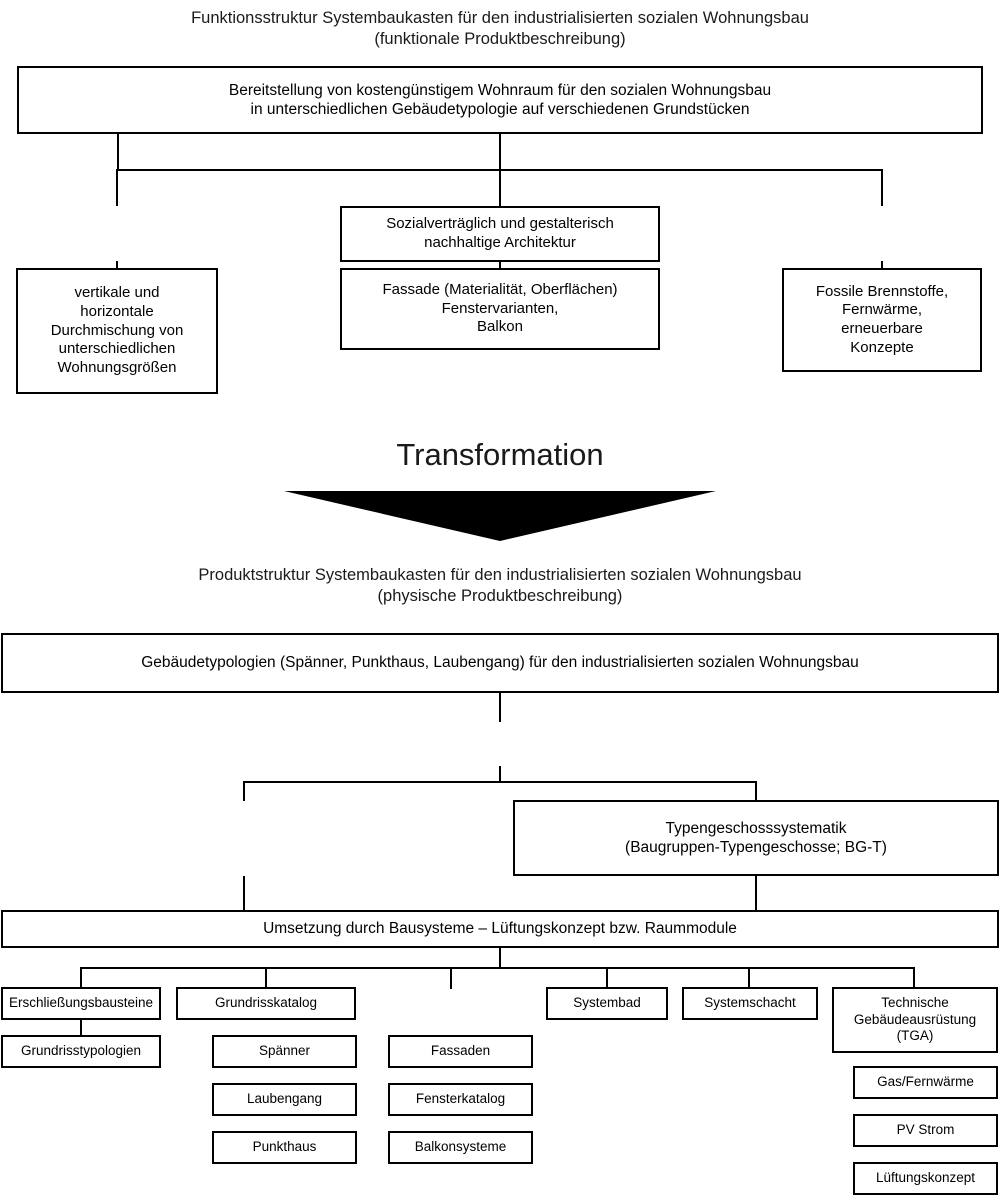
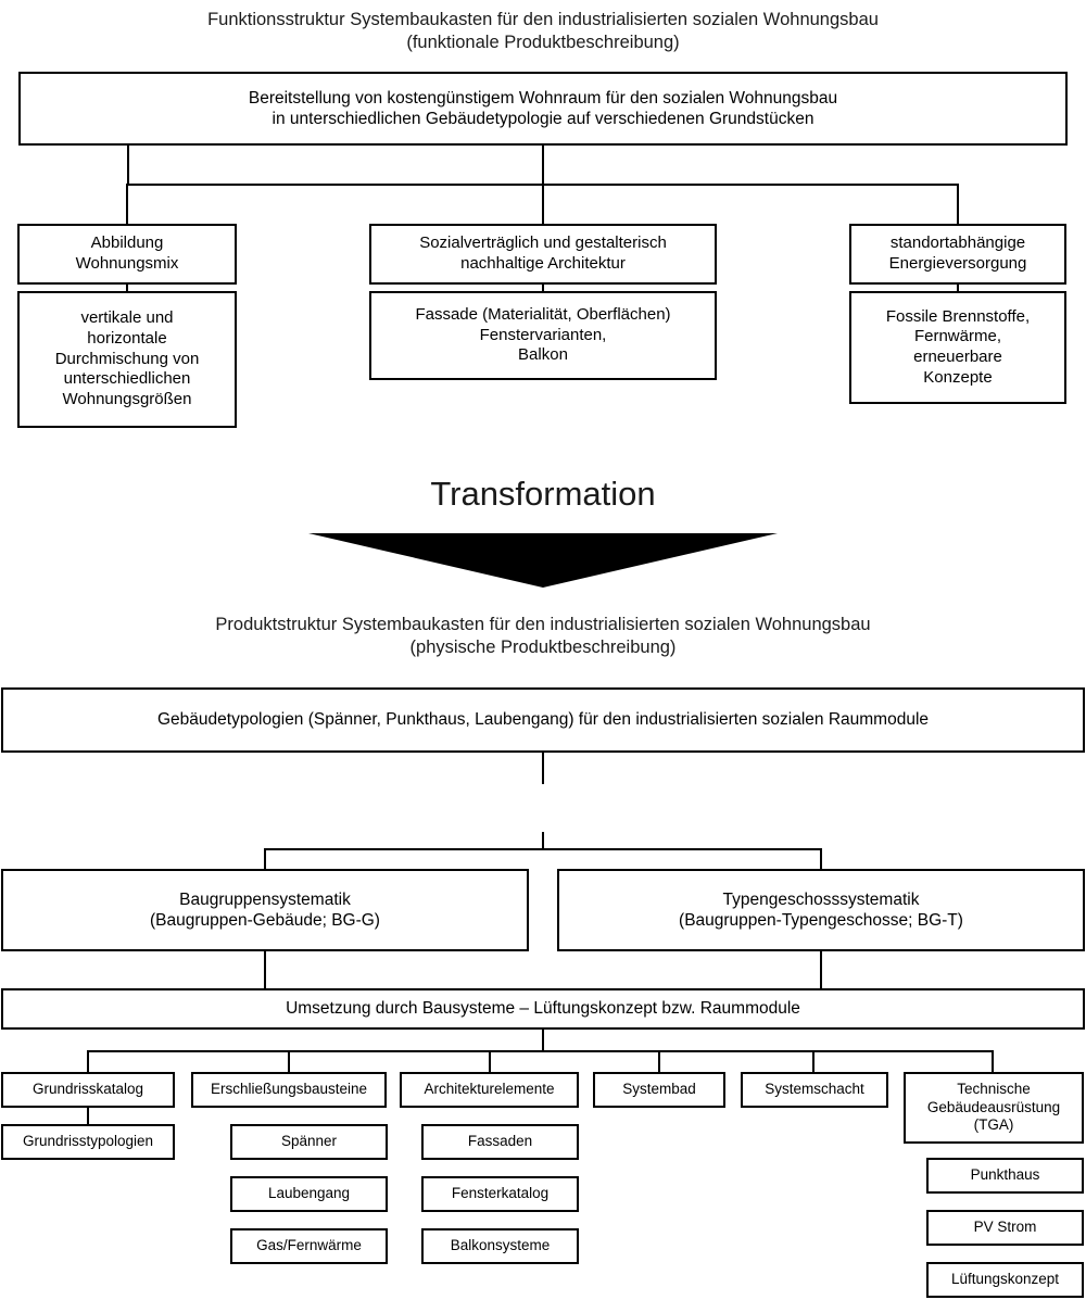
  Funktionsstruktur Systembaukasten für den industrialisierten sozialen Wohnungsbau
  (funktionale Produktbeschreibung)
  Bereitstellung von kostengünstigem Wohnraum für den sozialen Wohnungsbau
  in unterschiedlichen Gebäudetypologie auf verschiedenen Grundstücken
+ Abbildung
+ Wohnungsmix
  vertikale und
  horizontale
  Durchmischung von
  unterschiedlichen
  Wohnungsgrößen
  Sozialverträglich und gestalterisch
  nachhaltige Architektur
  Fassade (Materialität, Oberflächen)
  Fenstervarianten,
  Balkon
+ standortabhängige
+ Energieversorgung
  Fossile Brennstoffe,
  Fernwärme,
  erneuerbare
  Konzepte
  Transformation
  Produktstruktur Systembaukasten für den industrialisierten sozialen Wohnungsbau
  (physische Produktbeschreibung)
- Gebäudetypologien (Spänner, Punkthaus, Laubengang) für den industrialisierten sozialen Wohnungsbau
+ Gebäudetypologien (Spänner, Punkthaus, Laubengang) für den industrialisierten sozialen Raummodule
+ Baugruppensystematik
+ (Baugruppen-Gebäude; BG-G)
  Typengeschosssystematik
  (Baugruppen-Typengeschosse; BG-T)
  Umsetzung durch Bausysteme – Lüftungskonzept bzw. Raummodule
- Erschließungsbausteine
+ Grundrisskatalog
  Grundrisstypologien
- Grundrisskatalog
+ Erschließungsbausteine
  Spänner
  Laubengang
- Punkthaus
+ Gas/Fernwärme
+ Architekturelemente
  Fassaden
  Fensterkatalog
  Balkonsysteme
  Systembad
  Systemschacht
  Technische
  Gebäudeausrüstung
  (TGA)
- Gas/Fernwärme
+ Punkthaus
  PV Strom
  Lüftungskonzept
